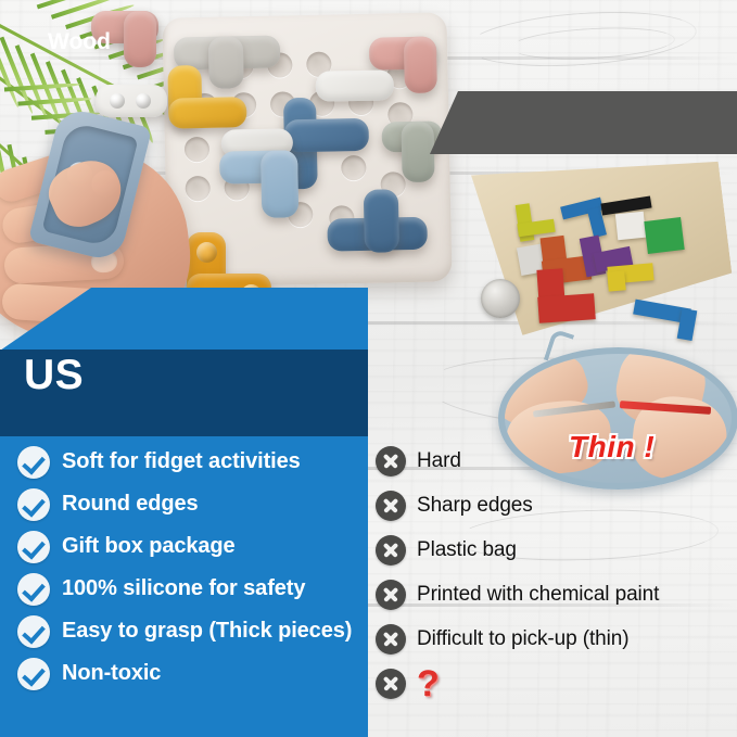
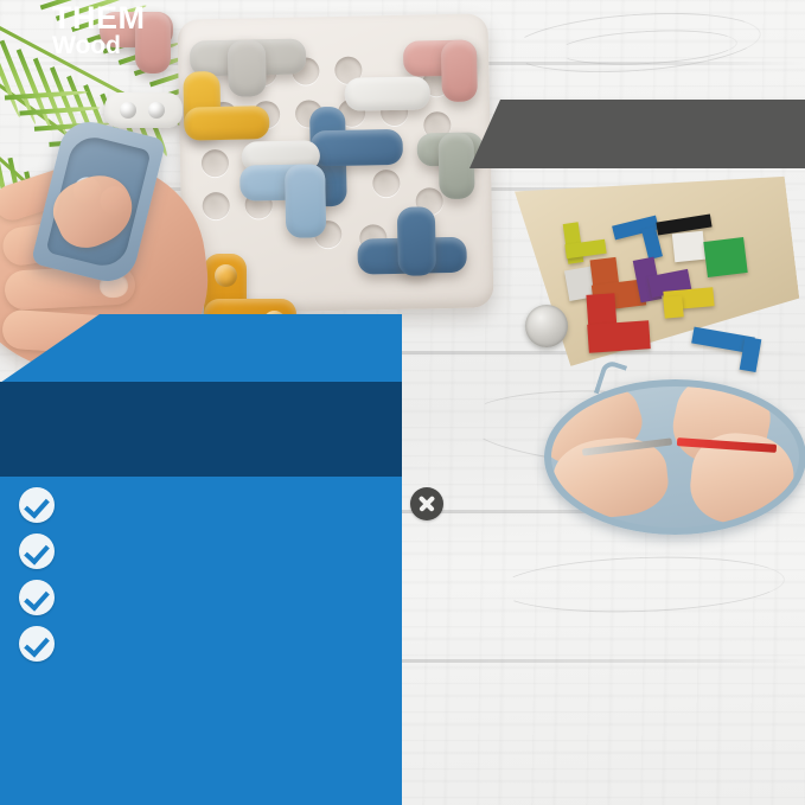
+ THEM
  Wood
- Thin !
- US
- Soft for fidget activities
- Round edges
- Gift box package
- 100% silicone for safety
- Easy to grasp (Thick pieces)
- Non-toxic
- Hard
- Sharp edges
- Plastic bag
- Printed with chemical paint
- Difficult to pick-up (thin)
- ?
